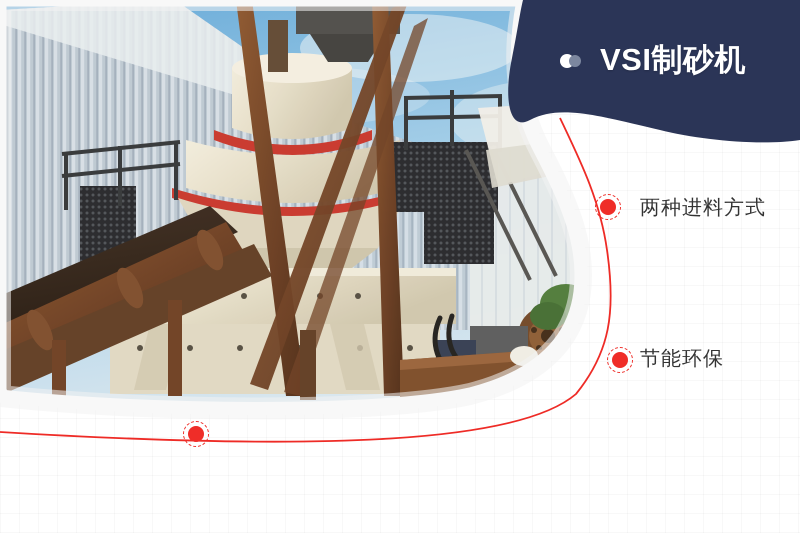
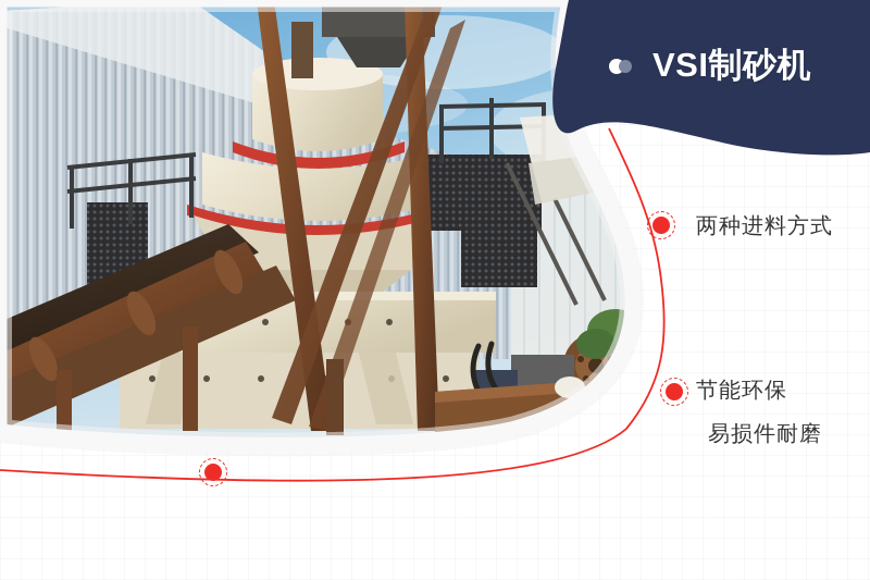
  VSI制砂机
  两种进料方式
  节能环保
+ 易损件耐磨
